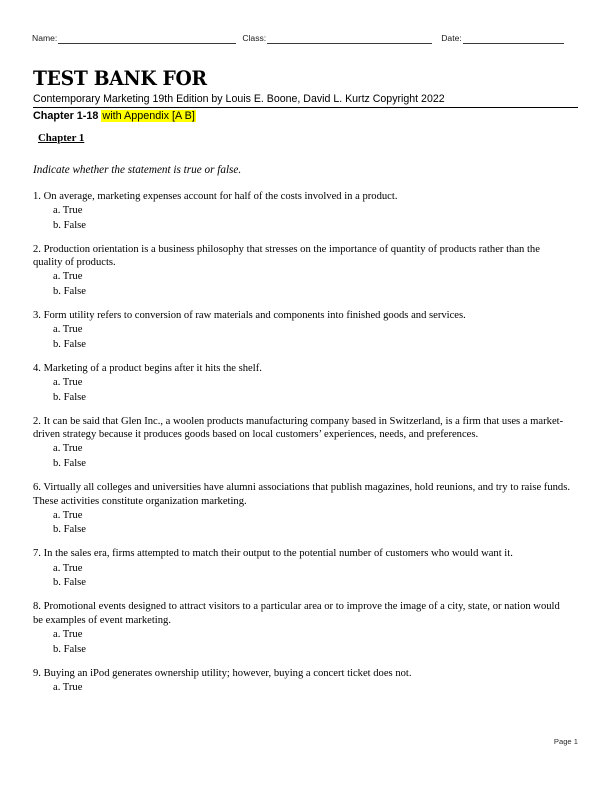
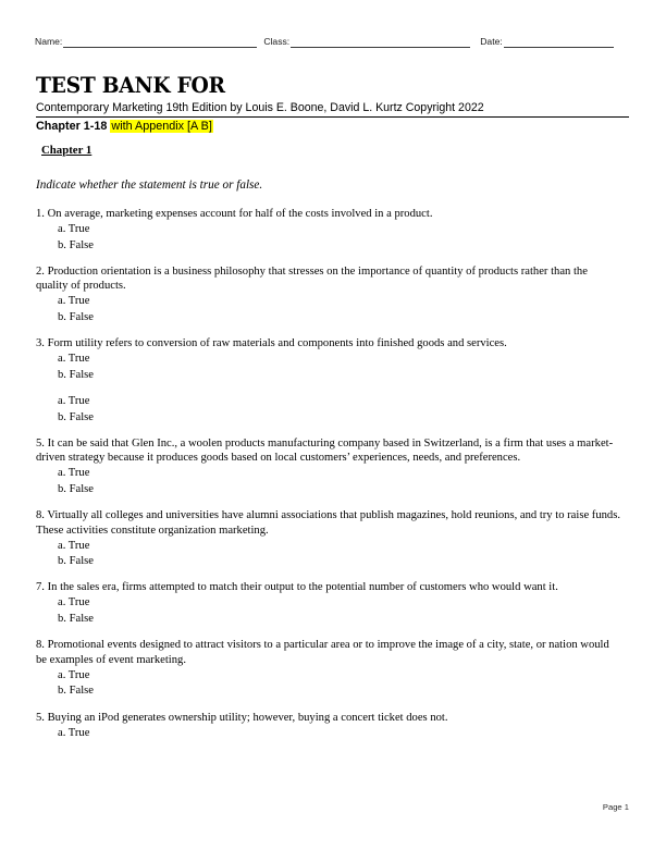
  Name:
  Class:
  Date:
  TEST BANK FOR
  Contemporary Marketing 19th Edition by Louis E. Boone, David L. Kurtz Copyright 2022
  Chapter 1-18 with Appendix [A B]
  Chapter 1
  Indicate whether the statement is true or false.
  1. On average, marketing expenses account for half of the costs involved in a product.
  a. True
  b. False
  2. Production orientation is a business philosophy that stresses on the importance of quantity of products rather than the quality of products.
  a. True
  b. False
  3. Form utility refers to conversion of raw materials and components into finished goods and services.
  a. True
  b. False
- 4. Marketing of a product begins after it hits the shelf.
  a. True
  b. False
- 2. It can be said that Glen Inc., a woolen products manufacturing company based in Switzerland, is a firm that uses a market-driven strategy because it produces goods based on local customers’ experiences, needs, and preferences.
+ 5. It can be said that Glen Inc., a woolen products manufacturing company based in Switzerland, is a firm that uses a market-driven strategy because it produces goods based on local customers’ experiences, needs, and preferences.
  a. True
  b. False
- 6. Virtually all colleges and universities have alumni associations that publish magazines, hold reunions, and try to raise funds. These activities constitute organization marketing.
+ 8. Virtually all colleges and universities have alumni associations that publish magazines, hold reunions, and try to raise funds. These activities constitute organization marketing.
  a. True
  b. False
  7. In the sales era, firms attempted to match their output to the potential number of customers who would want it.
  a. True
  b. False
  8. Promotional events designed to attract visitors to a particular area or to improve the image of a city, state, or nation would be examples of event marketing.
  a. True
  b. False
- 9. Buying an iPod generates ownership utility; however, buying a concert ticket does not.
+ 5. Buying an iPod generates ownership utility; however, buying a concert ticket does not.
  a. True
  Page 1
